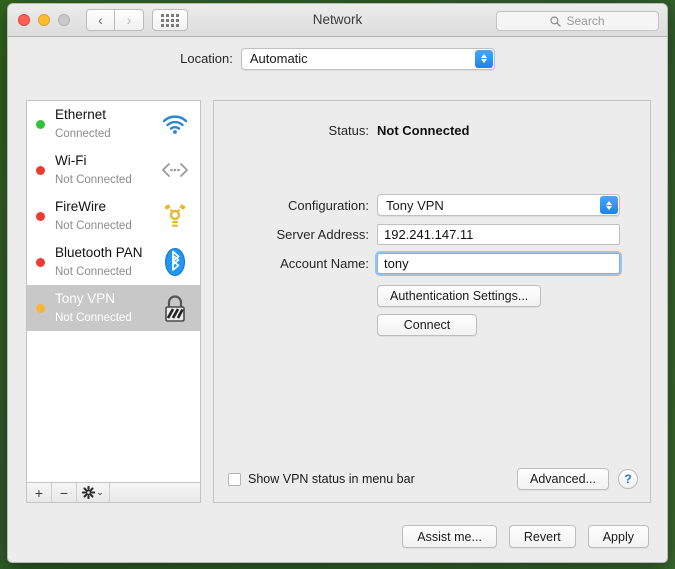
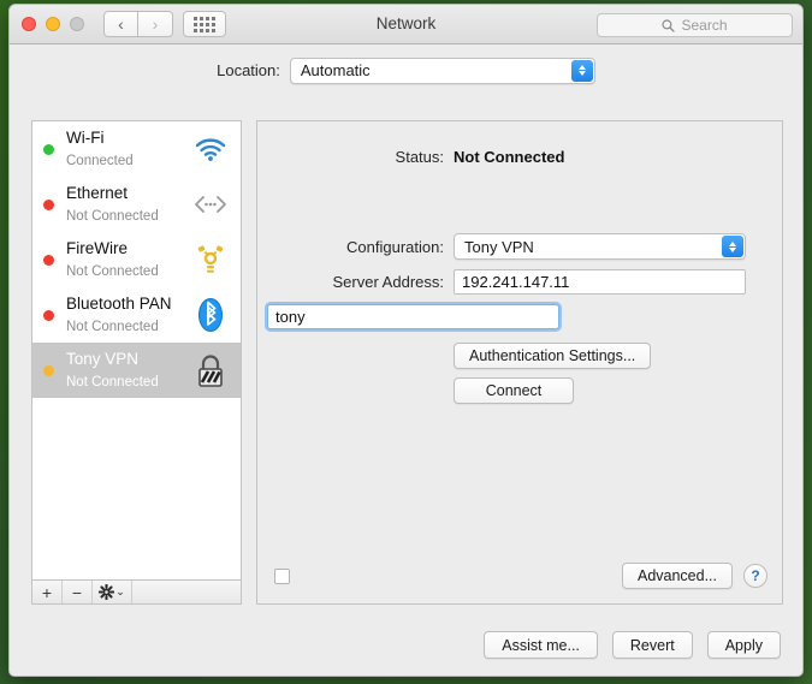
  ‹
  ›
  Network
  Search
  Location:
  Automatic
- Ethernet
+ Wi-Fi
  Connected
- Wi-Fi
+ Ethernet
  Not Connected
  FireWire
  Not Connected
  Bluetooth PAN
  Not Connected
  Tony VPN
  Not Connected
  +
  −
  ⌄
  Status:
  Not Connected
  Configuration:
  Tony VPN
  Server Address:
  192.241.147.11
- Account Name:
  tony
  Authentication Settings...
  Connect
- Show VPN status in menu bar
  Advanced...
  ?
  Assist me...
  Revert
  Apply
